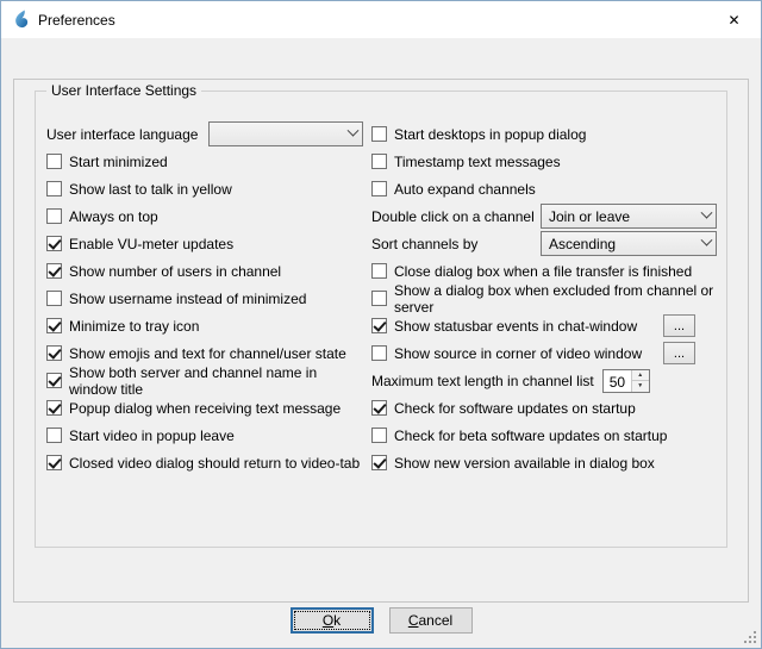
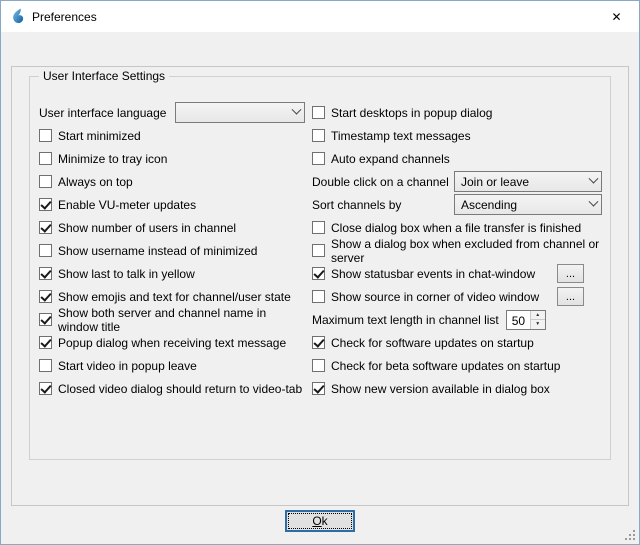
  Preferences
  ✕
  User Interface Settings
  User interface language
  Start minimized
- Show last to talk in yellow
+ Minimize to tray icon
  Always on top
  Enable VU-meter updates
  Show number of users in channel
  Show username instead of minimized
- Minimize to tray icon
+ Show last to talk in yellow
  Show emojis and text for channel/user state
  Show both server and channel name in window title
  Popup dialog when receiving text message
  Start video in popup leave
  Closed video dialog should return to video-tab
  Start desktops in popup dialog
  Timestamp text messages
  Auto expand channels
  Double click on a channel
  Join or leave
  Sort channels by
  Ascending
  Close dialog box when a file transfer is finished
  Show a dialog box when excluded from channel or server
  Show statusbar events in chat-window
  ...
  Show source in corner of video window
  ...
  Maximum text length in channel list
  50
  Check for software updates on startup
  Check for beta software updates on startup
  Show new version available in dialog box
  Ok
- Cancel
